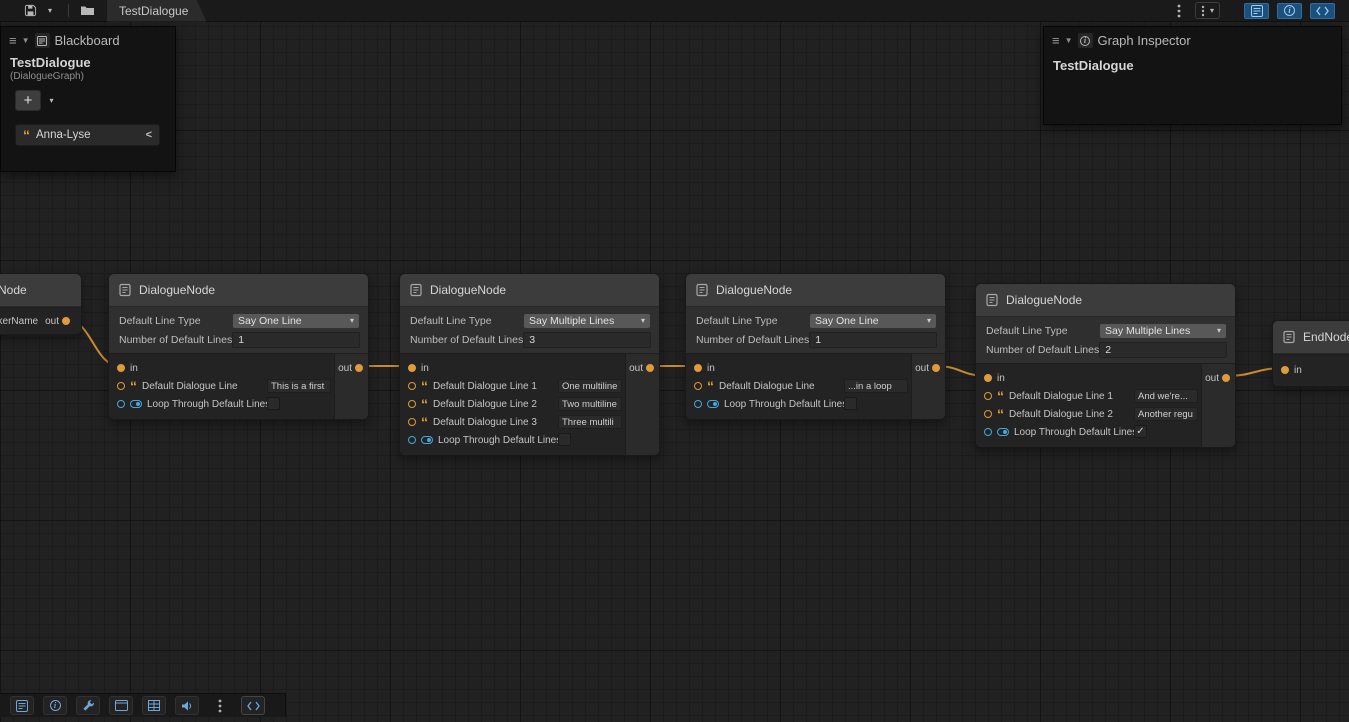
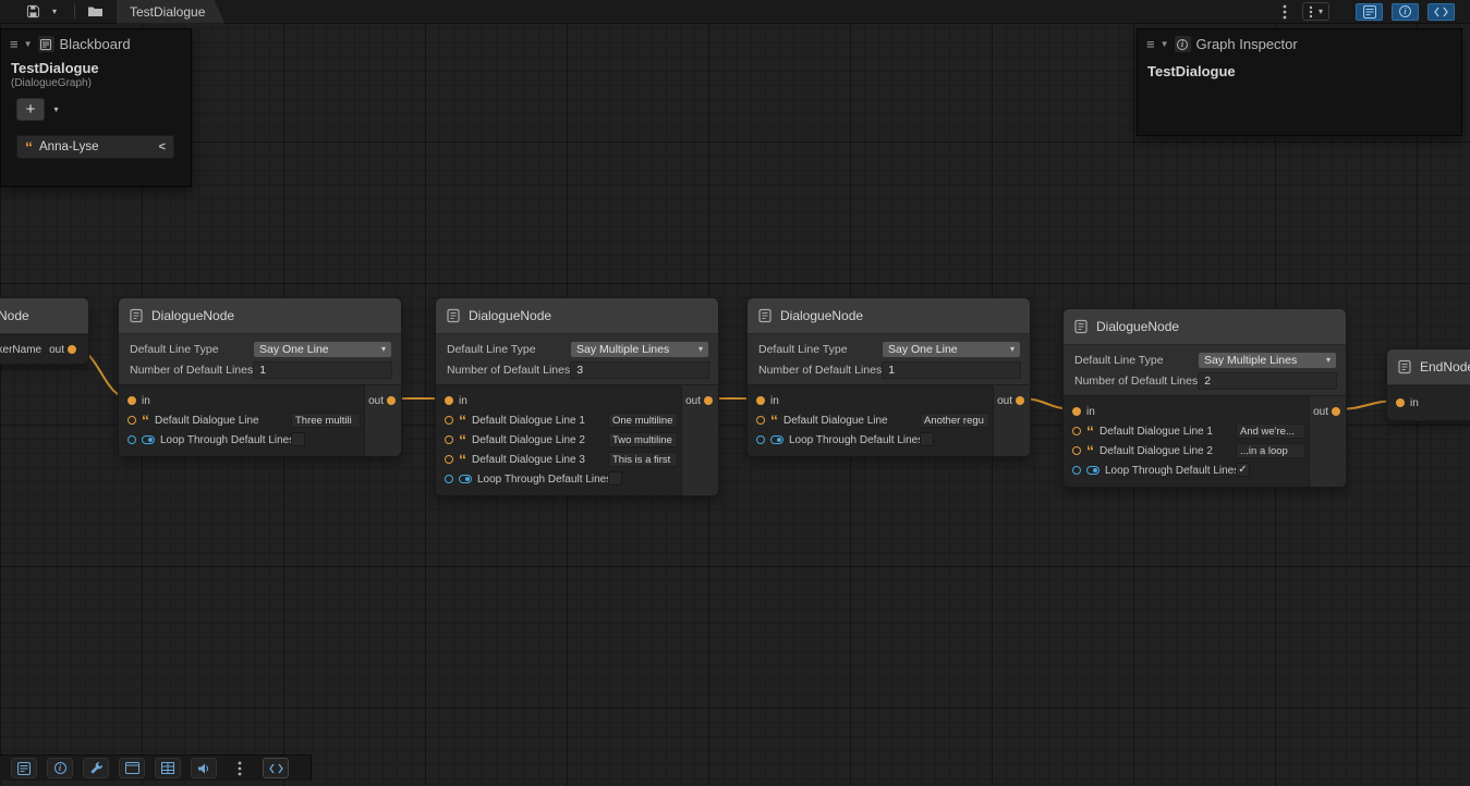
  ▾
  TestDialogue
  ▾
  i
  ≡
  ▼
  Blackboard
  TestDialogue
  (DialogueGraph)
  +
  ▾
  “
  Anna-Lyse
  <
  ≡
  ▼
  i
  Graph Inspector
  TestDialogue
  Node
  kerName
  out
  DialogueNode
  Default Line Type
  Say One Line
  ▾
  Number of Default Lines
  1
  in
  “
  Default Dialogue Line
- This is a first
+ Three multili
  Loop Through Default Line
  out
  DialogueNode
  Default Line Type
  Say Multiple Lines
  ▾
  Number of Default Lines
  3
  in
  “
  Default Dialogue Line 1
  One multiline
  “
  Default Dialogue Line 2
  Two multiline
  “
  Default Dialogue Line 3
- Three multili
+ This is a first
  Loop Through Default Line
  out
  DialogueNode
  Default Line Type
  Say One Line
  ▾
  Number of Default Lines
  1
  in
  “
  Default Dialogue Line
- ...in a loop
+ Another regu
  Loop Through Default Line
  out
  DialogueNode
  Default Line Type
  Say Multiple Lines
  ▾
  Number of Default Lines
  2
  in
  “
  Default Dialogue Line 1
  And we're...
  “
  Default Dialogue Line 2
- Another regu
+ ...in a loop
  Loop Through Default Line
  ✓
  out
  EndNod
  in
  i
